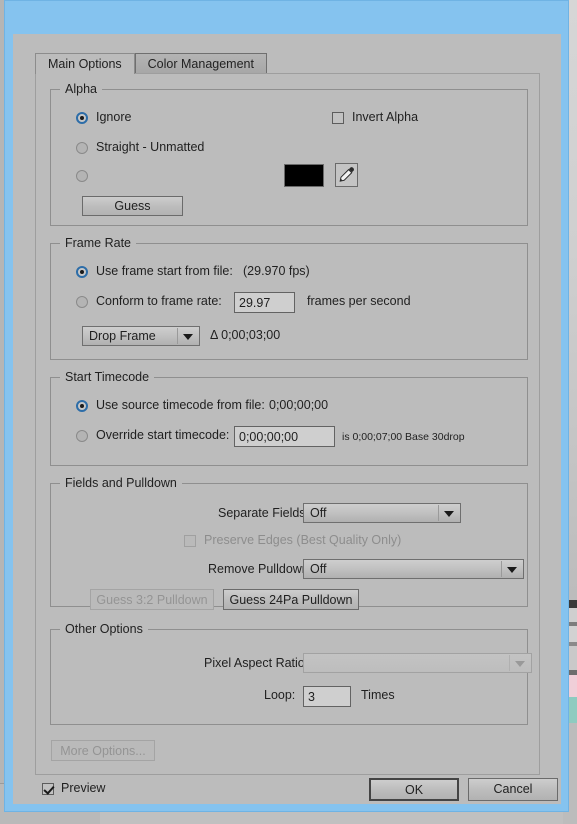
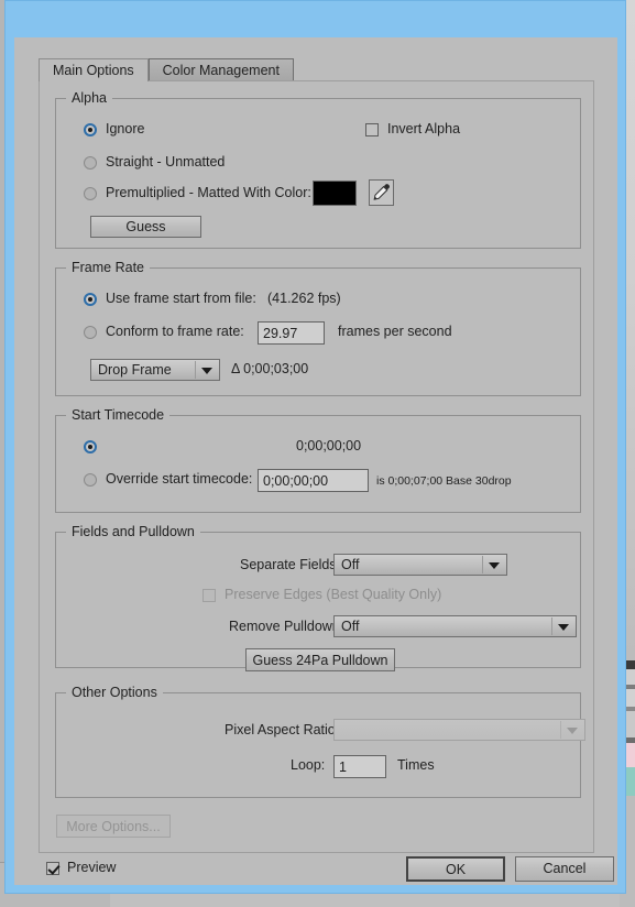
  Main Options
  Color Management
  Alpha
  Ignore
  Invert Alpha
  Straight - Unmatted
+ Premultiplied - Matted With Color:
  Guess
  Frame Rate
  Use frame start from file:
- (29.970 fps)
+ (41.262 fps)
  Conform to frame rate:
  29.97
  frames per second
  Drop Frame
  Δ 0;00;03;00
  Start Timecode
- Use source timecode from file:
  0;00;00;00
  Override start timecode:
  0;00;00;00
  is 0;00;07;00 Base 30drop
  Fields and Pulldown
  Separate Field
  Off
  Preserve Edges (Best Quality Only)
  Remove Pulldow
  Off
- Guess 3:2 Pulldown
  Guess 24Pa Pulldown
  Other Options
  Pixel Aspect Ratio
  Loop:
- 3
+ 1
  Times
  More Options...
  Preview
  OK
  Cancel
